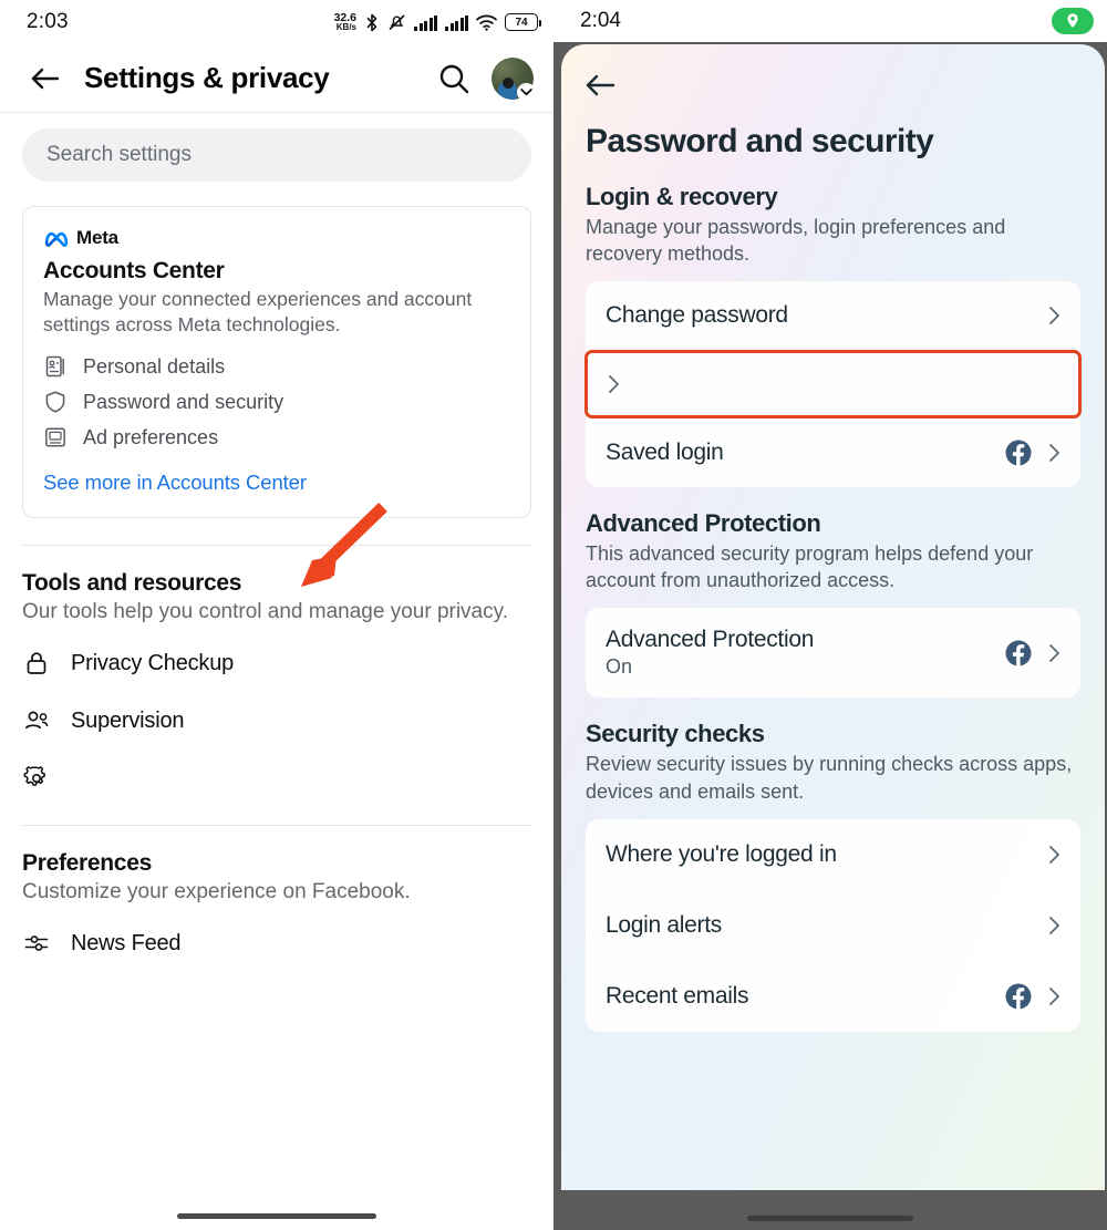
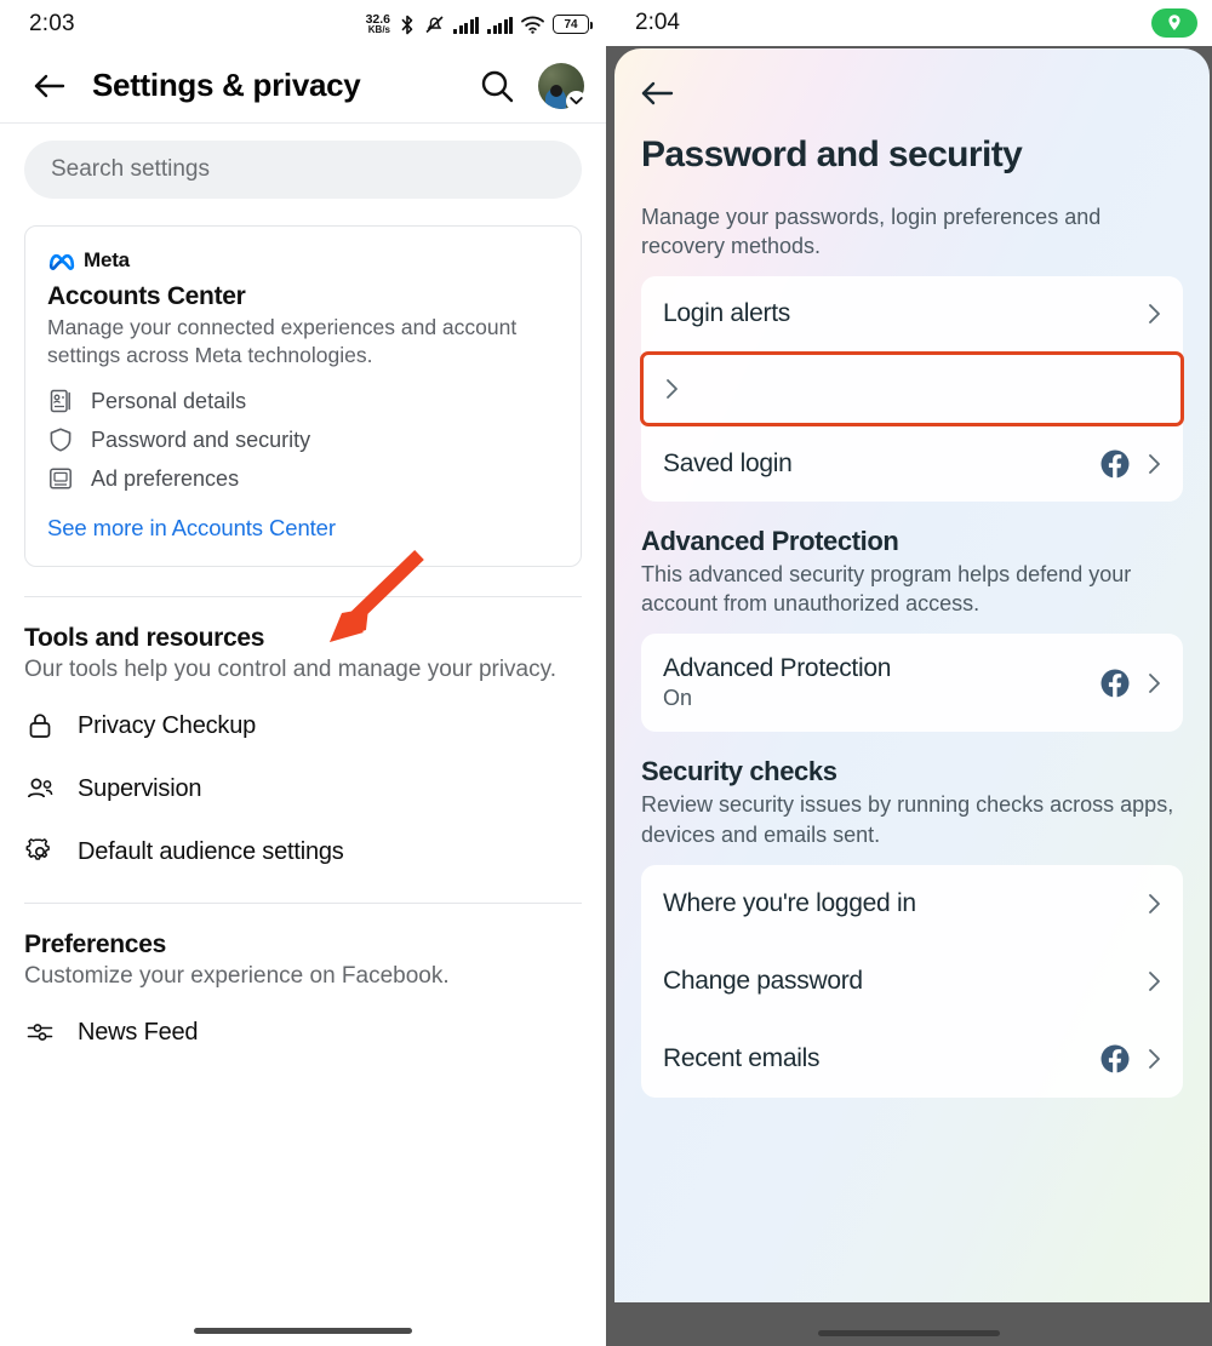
  2:03
  32.6
  KB/s
  74
  Settings & privacy
  Search settings
  Meta
  Accounts Center
  Manage your connected experiences and account settings across Meta technologies.
  Personal details
  Password and security
  Ad preferences
  See more in Accounts Center
  Tools and resources
  Our tools help you control and manage your privacy.
  Privacy Checkup
  Supervision
+ Default audience settings
  Preferences
  Customize your experience on Facebook.
  News Feed
  2:04
  Password and security
- Login & recovery
  Manage your passwords, login preferences and recovery methods.
- Change password
+ Login alerts
  Saved login
  Advanced Protection
  This advanced security program helps defend your account from unauthorized access.
  Advanced Protection
  On
  Security checks
  Review security issues by running checks across apps, devices and emails sent.
  Where you're logged in
- Login alerts
+ Change password
  Recent emails
